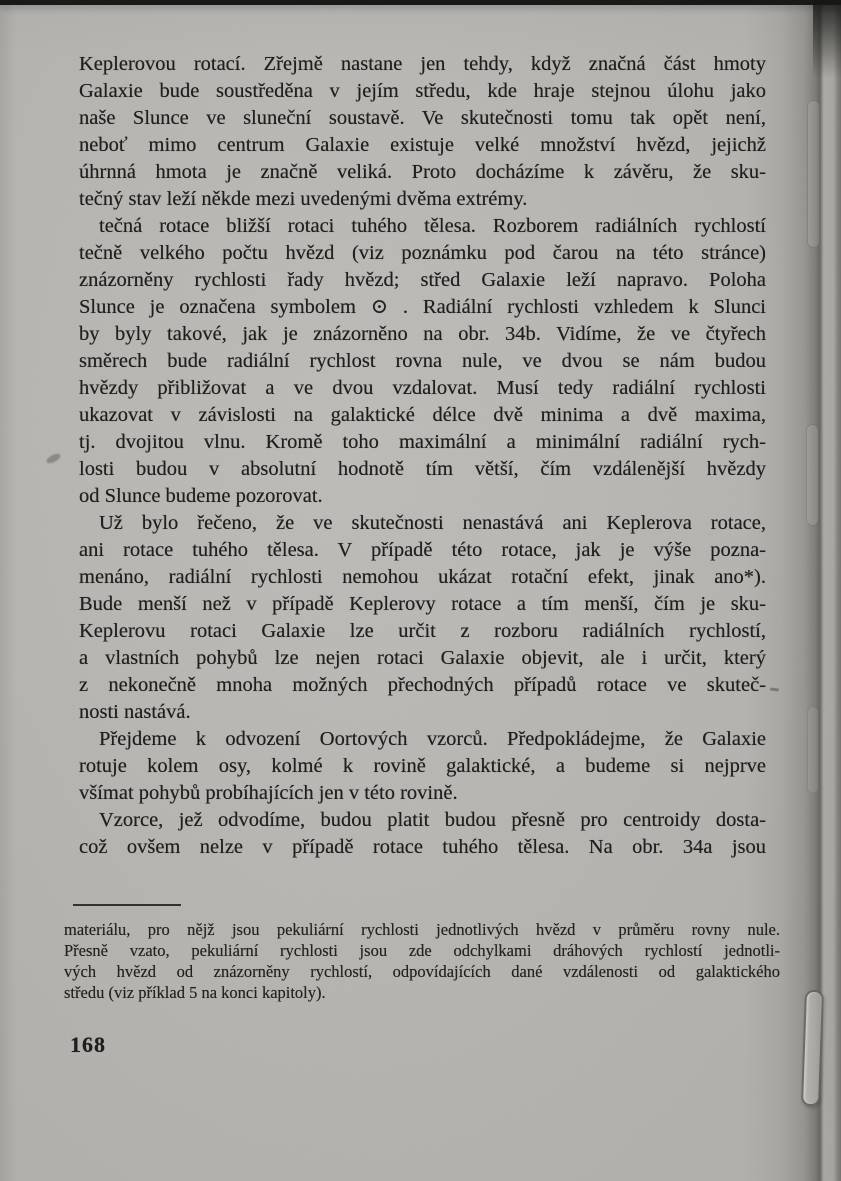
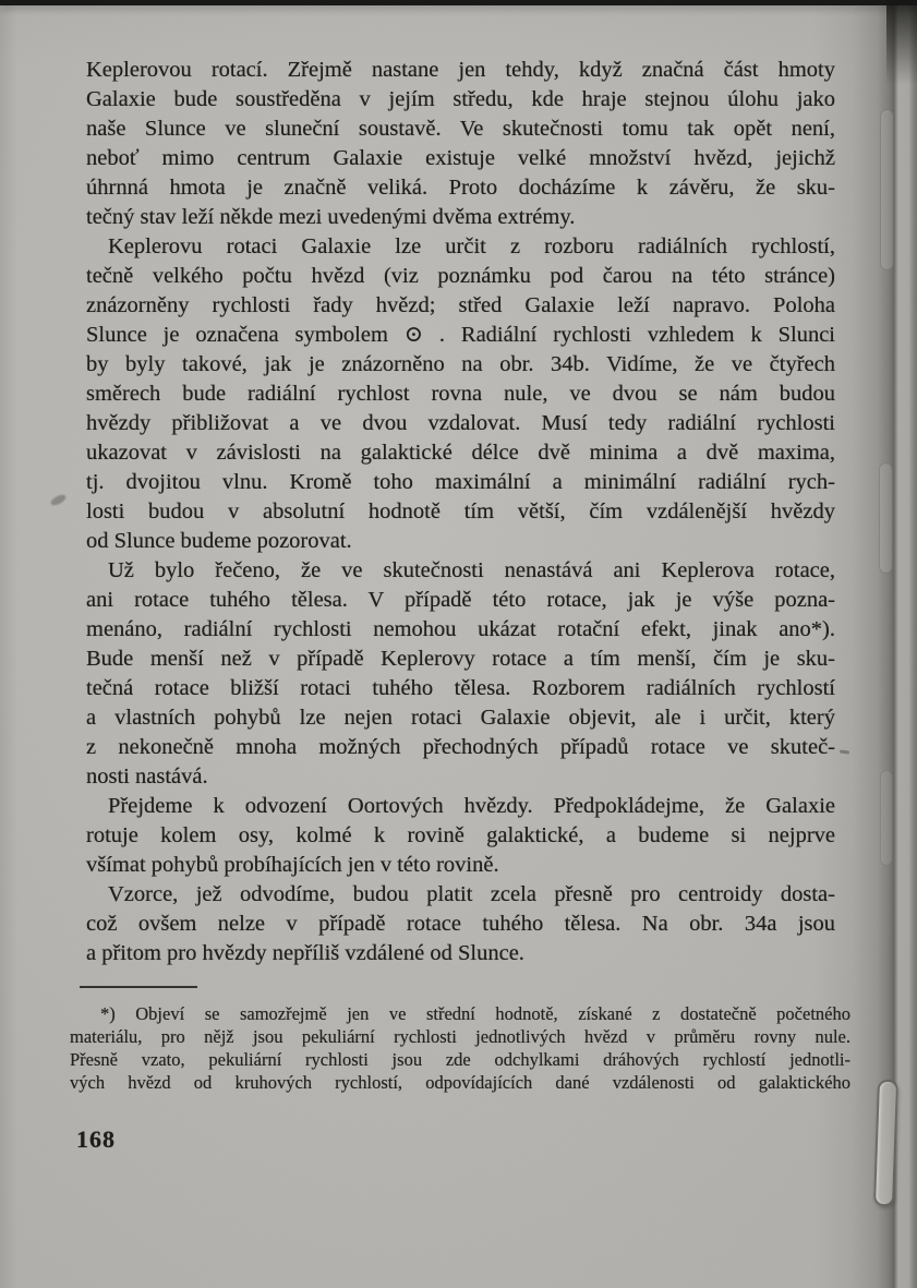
  Keplerovou rotací. Zřejmě nastane jen tehdy, když značná část hmoty
  Galaxie bude soustředěna v jejím středu, kde hraje stejnou úlohu jako
  naše Slunce ve sluneční soustavě. Ve skutečnosti tomu tak opět není,
  neboť mimo centrum Galaxie existuje velké množství hvězd, jejichž
  úhrnná hmota je značně veliká. Proto docházíme k závěru, že sku-
  tečný stav leží někde mezi uvedenými dvěma extrémy.
- tečná rotace bližší rotaci tuhého tělesa. Rozborem radiálních rychlostí
+ Keplerovu rotaci Galaxie lze určit z rozboru radiálních rychlostí,
  tečně velkého počtu hvězd (viz poznámku pod čarou na této stránce)
  znázorněny rychlosti řady hvězd; střed Galaxie leží napravo. Poloha
  Slunce je označena symbolem ⊙ . Radiální rychlosti vzhledem k Slunci
  by byly takové, jak je znázorněno na obr. 34b. Vidíme, že ve čtyřech
  směrech bude radiální rychlost rovna nule, ve dvou se nám budou
  hvězdy přibližovat a ve dvou vzdalovat. Musí tedy radiální rychlosti
  ukazovat v závislosti na galaktické délce dvě minima a dvě maxima,
  tj. dvojitou vlnu. Kromě toho maximální a minimální radiální rych-
  losti budou v absolutní hodnotě tím větší, čím vzdálenější hvězdy
  od Slunce budeme pozorovat.
  Už bylo řečeno, že ve skutečnosti nenastává ani Keplerova rotace,
  ani rotace tuhého tělesa. V případě této rotace, jak je výše pozna-
  menáno, radiální rychlosti nemohou ukázat rotační efekt, jinak ano*).
  Bude menší než v případě Keplerovy rotace a tím menší, čím je sku-
- Keplerovu rotaci Galaxie lze určit z rozboru radiálních rychlostí,
+ tečná rotace bližší rotaci tuhého tělesa. Rozborem radiálních rychlostí
  a vlastních pohybů lze nejen rotaci Galaxie objevit, ale i určit, který
  z nekonečně mnoha možných přechodných případů rotace ve skuteč-
  nosti nastává.
- Přejdeme k odvození Oortových vzorců. Předpokládejme, že Galaxie
+ Přejdeme k odvození Oortových hvězdy. Předpokládejme, že Galaxie
  rotuje kolem osy, kolmé k rovině galaktické, a budeme si nejprve
  všímat pohybů probíhajících jen v této rovině.
- Vzorce, jež odvodíme, budou platit budou přesně pro centroidy dosta-
+ Vzorce, jež odvodíme, budou platit zcela přesně pro centroidy dosta-
  což ovšem nelze v případě rotace tuhého tělesa. Na obr. 34a jsou
+ a přitom pro hvězdy nepříliš vzdálené od Slunce.
+ *) Objeví se samozřejmě jen ve střední hodnotě, získané z dostatečně početného
  materiálu, pro nějž jsou pekuliární rychlosti jednotlivých hvězd v průměru rovny nule.
  Přesně vzato, pekuliární rychlosti jsou zde odchylkami dráhových rychlostí jednotli-
- vých hvězd od znázorněny rychlostí, odpovídajících dané vzdálenosti od galaktického
+ vých hvězd od kruhových rychlostí, odpovídajících dané vzdálenosti od galaktického
- středu (viz příklad 5 na konci kapitoly).
  168
